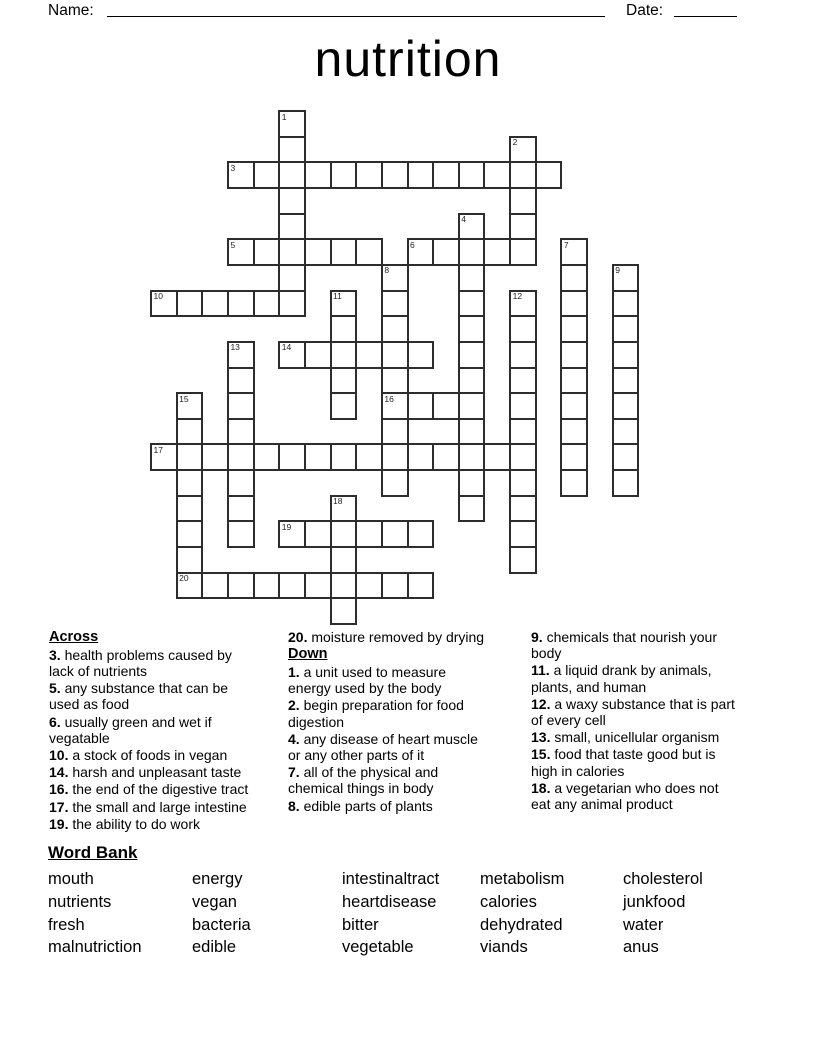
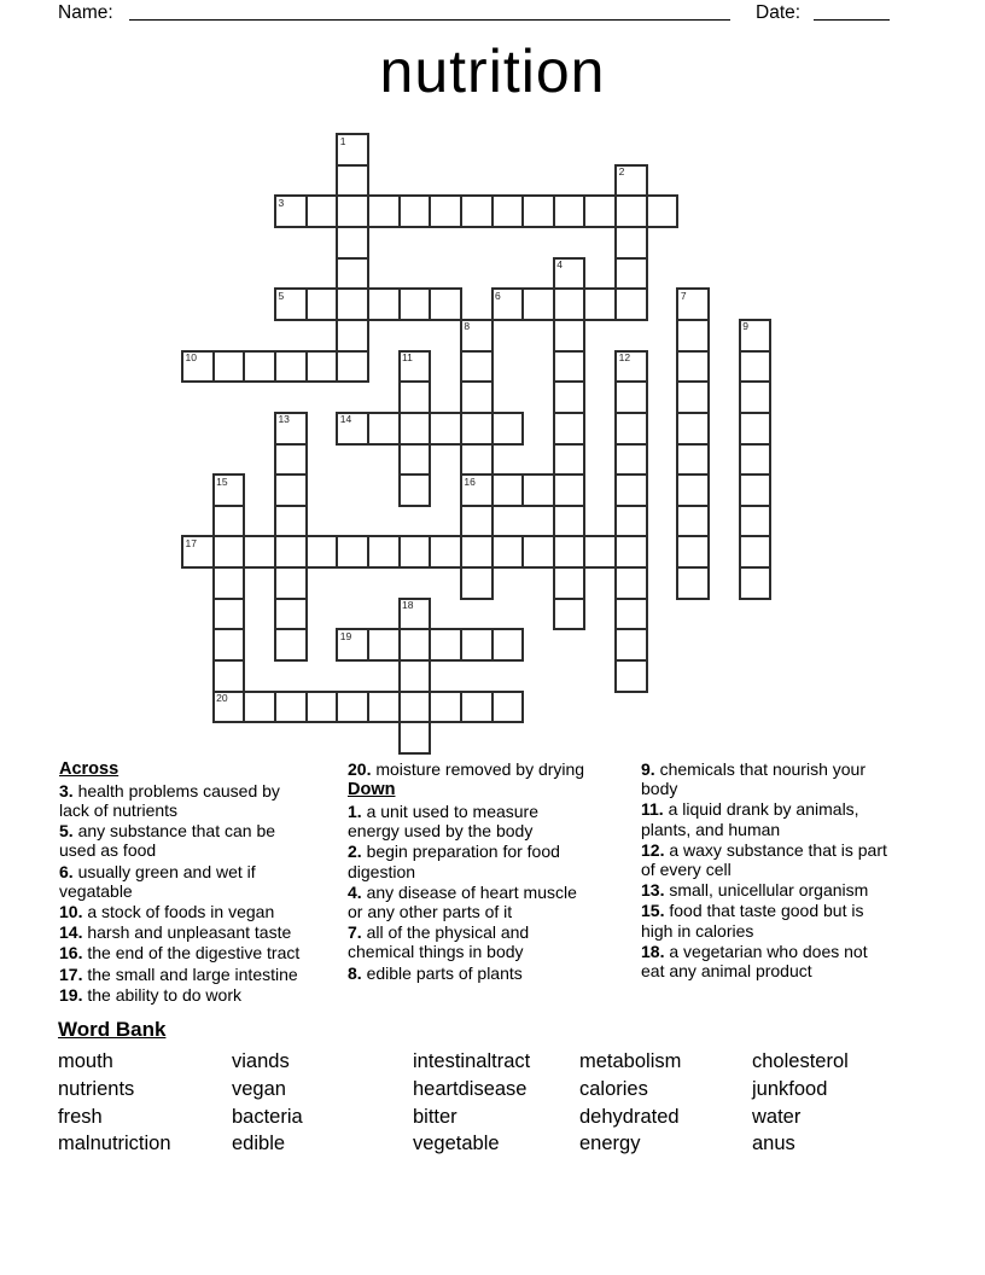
  Name:
  Date:
  nutrition
  1
  2
  3
  4
  5
  6
  7
  8
  16
  9
  10
  11
  12
  13
  14
  15
  20
  17
  18
  19
  Across
  3. health problems caused by
  lack of nutrients
  5. any substance that can be
  used as food
  6. usually green and wet if
  vegatable
  10. a stock of foods in vegan
  14. harsh and unpleasant taste
  16. the end of the digestive tract
  17. the small and large intestine
  19. the ability to do work
  20. moisture removed by drying
  Down
  1. a unit used to measure
  energy used by the body
  2. begin preparation for food
  digestion
  4. any disease of heart muscle
  or any other parts of it
  7. all of the physical and
  chemical things in body
  8. edible parts of plants
  9. chemicals that nourish your
  body
  11. a liquid drank by animals,
  plants, and human
  12. a waxy substance that is part
  of every cell
  13. small, unicellular organism
  15. food that taste good but is
  high in calories
  18. a vegetarian who does not
  eat any animal product
  Word Bank
  mouth
  nutrients
  fresh
  malnutriction
- energy
+ viands
  vegan
  bacteria
  edible
  intestinaltract
  heartdisease
  bitter
  vegetable
  metabolism
  calories
  dehydrated
- viands
+ energy
  cholesterol
  junkfood
  water
  anus
